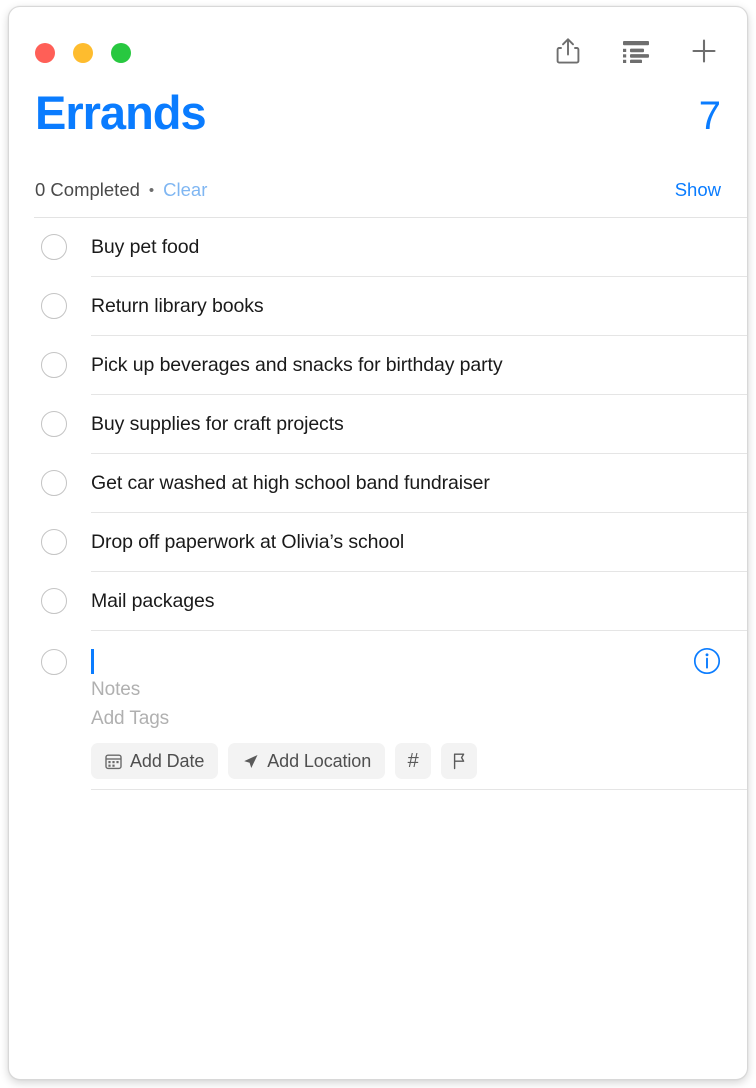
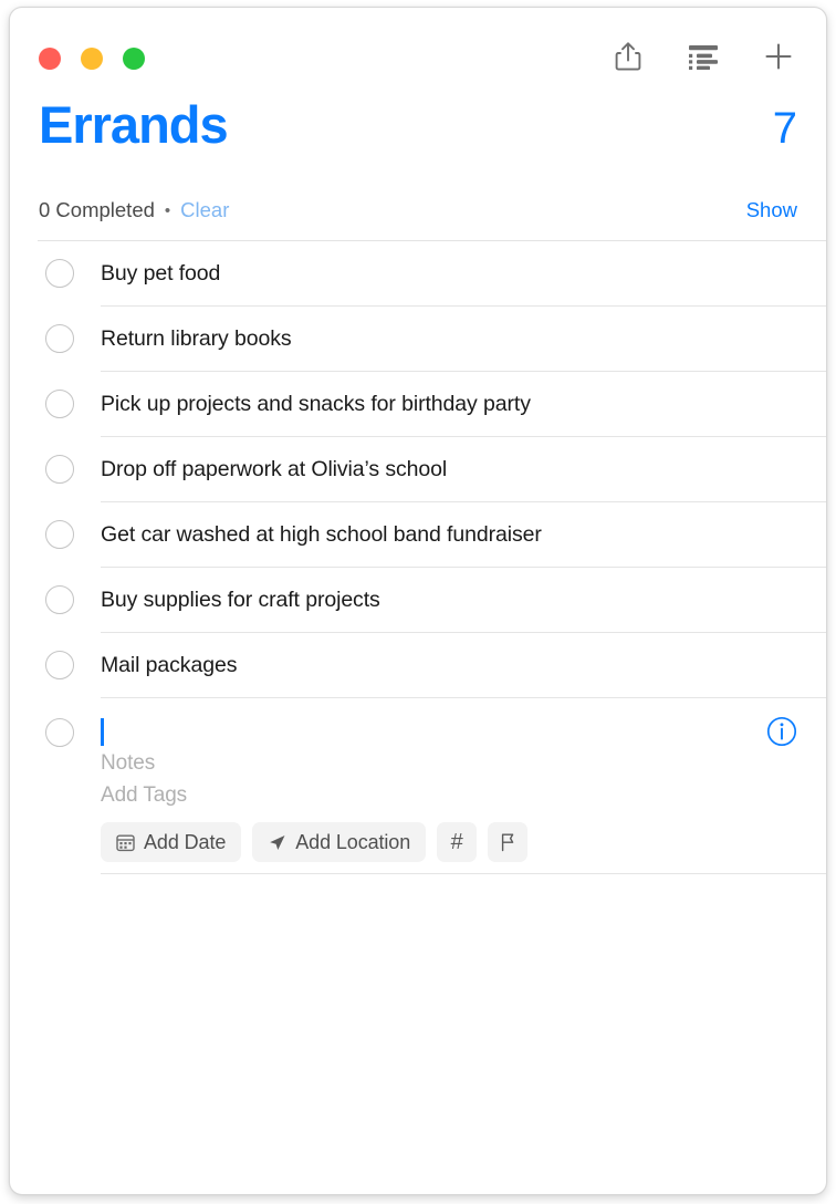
  Errands
  7
  0 Completed
  •
  Clear
  Show
  Buy pet food
  Return library books
- Pick up beverages and snacks for birthday party
+ Pick up projects and snacks for birthday party
- Buy supplies for craft projects
+ Drop off paperwork at Olivia’s school
  Get car washed at high school band fundraiser
- Drop off paperwork at Olivia’s school
+ Buy supplies for craft projects
  Mail packages
  Notes
  Add Tags
  Add Date
  Add Location
  #
